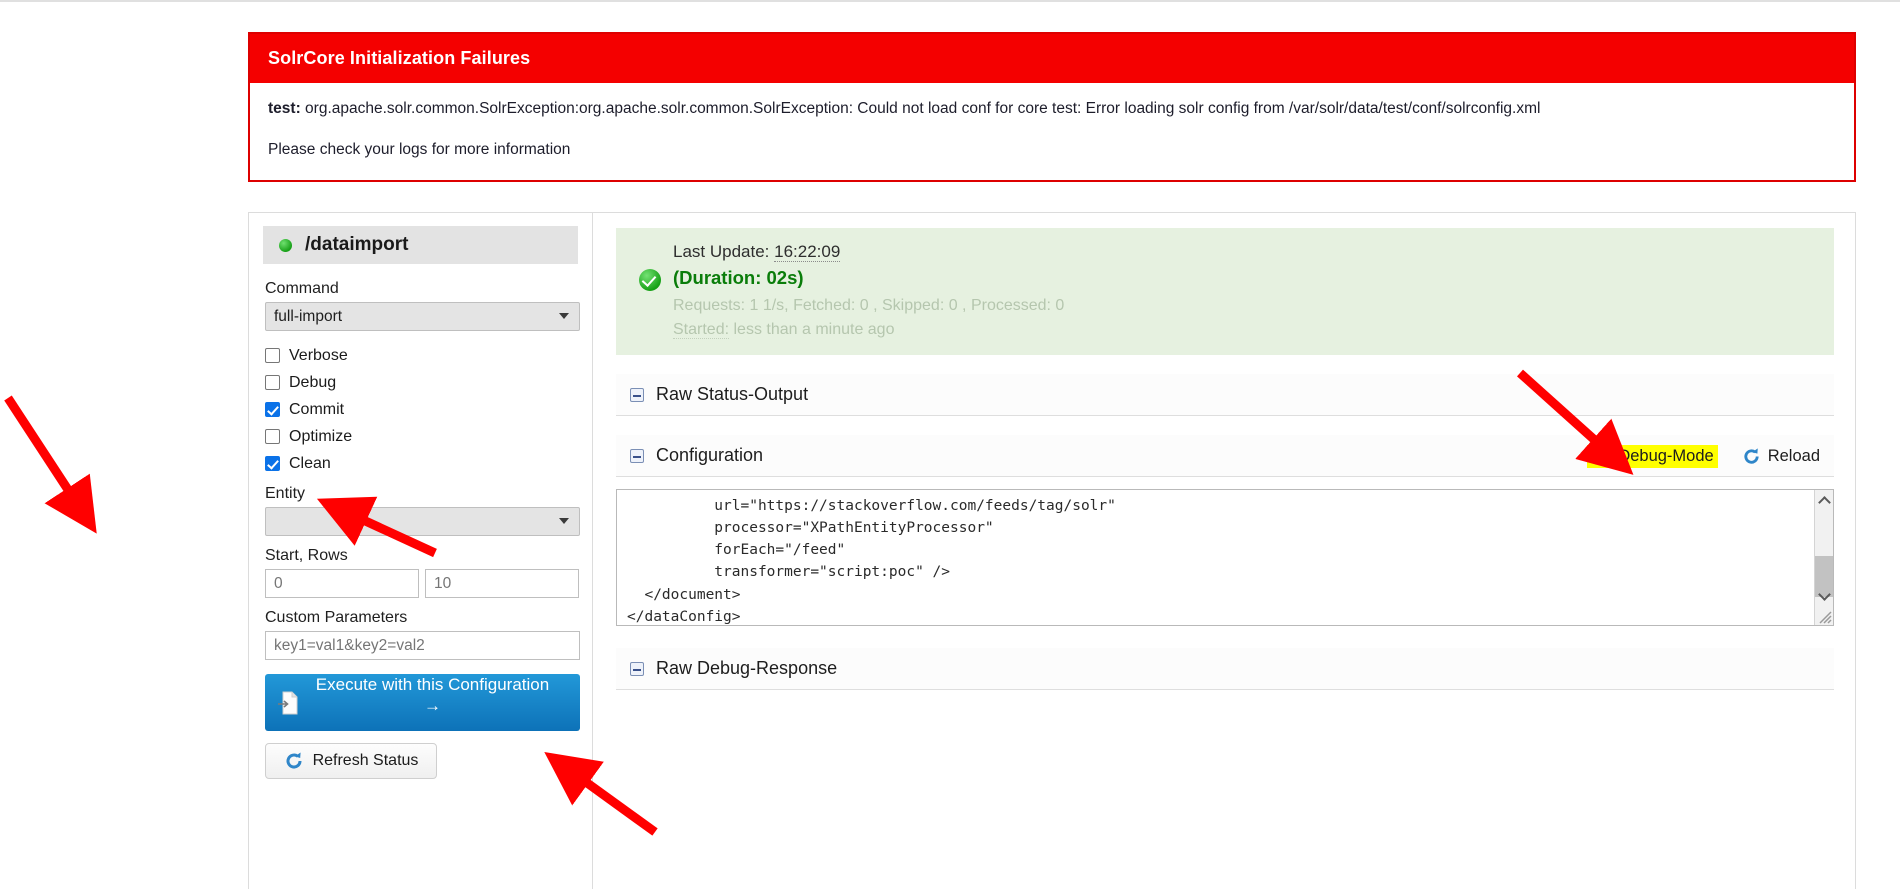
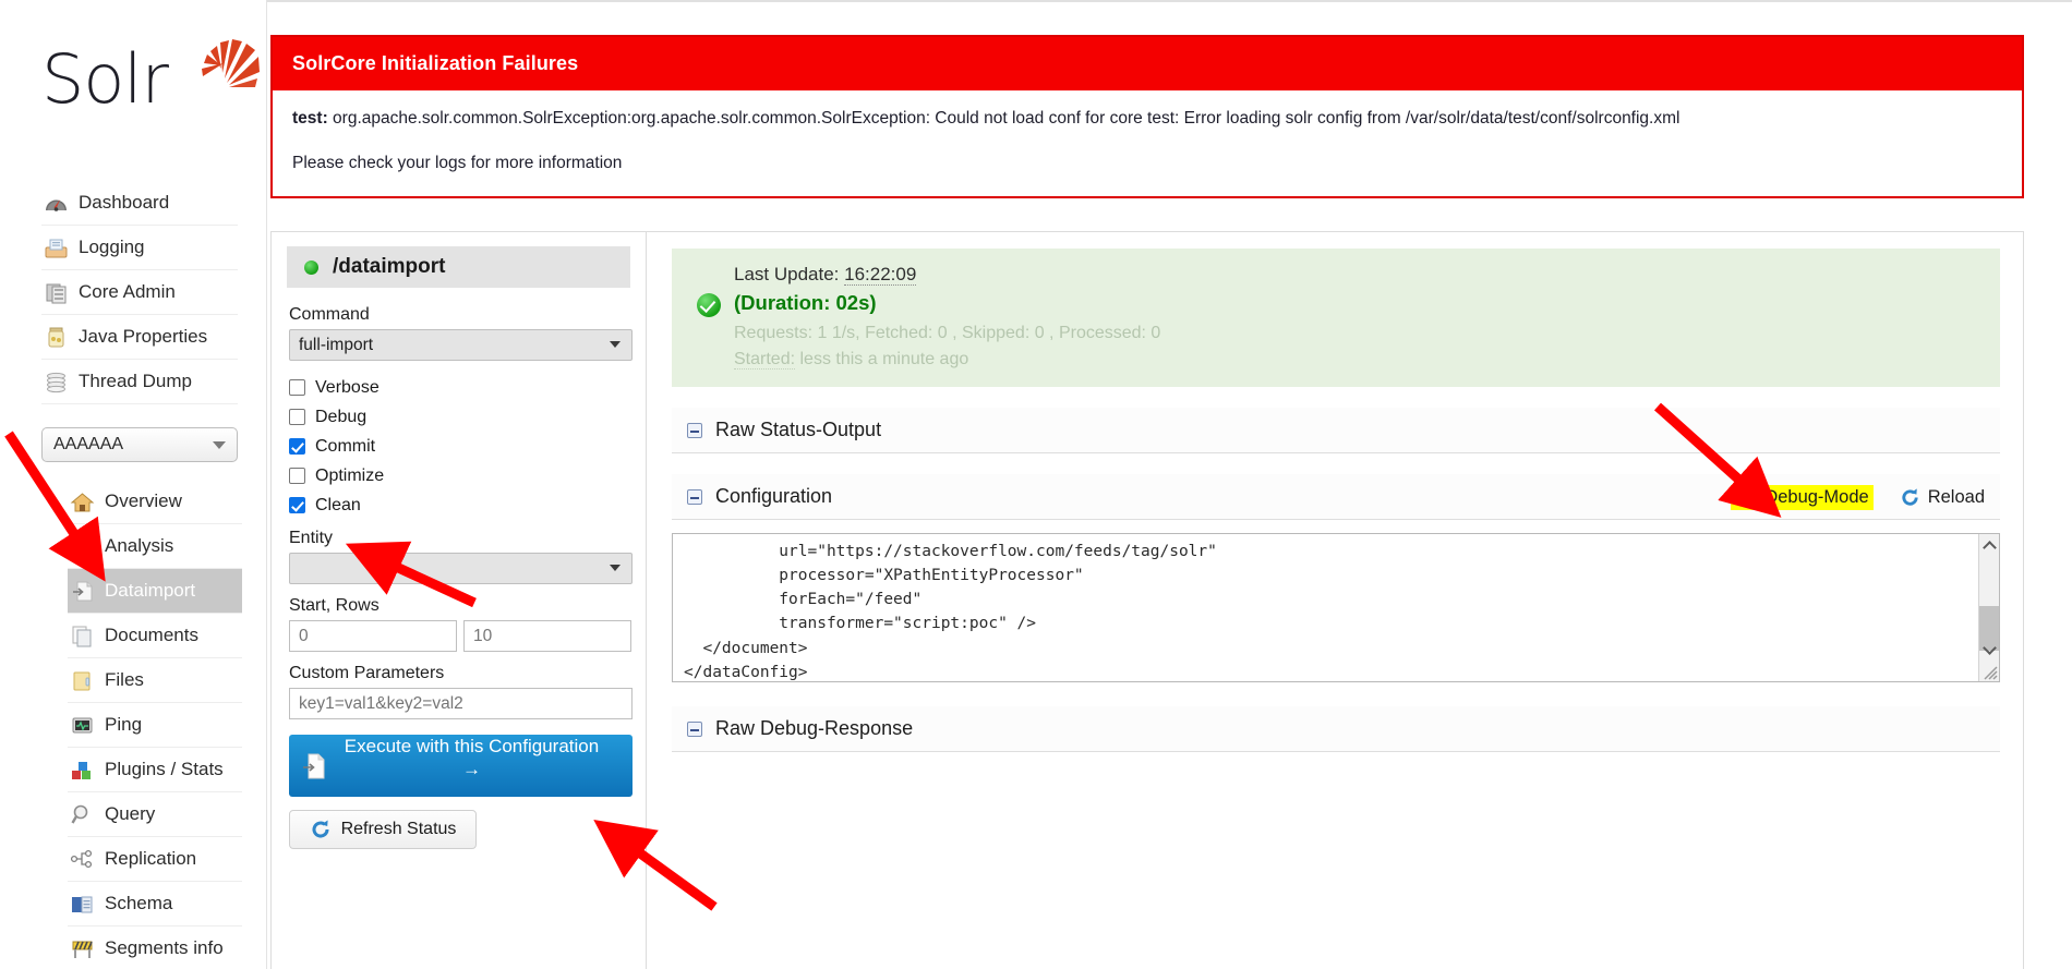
+ Solr
+ Dashboard
+ Logging
+ Core Admin
+ Java Properties
+ Thread Dump
+ AAAAAA
+ Overview
+ Analysis
+ Dataimport
+ Documents
+ Files
+ Ping
+ Plugins / Stats
+ Query
+ Replication
+ Schema
+ Segments info
  SolrCore Initialization Failures
  test: org.apache.solr.common.SolrException:org.apache.solr.common.SolrException: Could not load conf for core test: Error loading solr config from /var/solr/data/test/conf/solrconfig.xml
  Please check your logs for more information
  /dataimport
  Command
  full-import
  Verbose
  Debug
  Commit
  Optimize
  Clean
  Entity
  Start, Rows
  0
  10
  Custom Parameters
  key1=val1&key2=val2
  Execute with this Configuration
  →
  Refresh Status
  Last Update: 16:22:09
  (Duration: 02s)
  Requests: 1 1/s, Fetched: 0 , Skipped: 0 , Processed: 0
- Started: less than a minute ago
+ Started: less this a minute ago
  Raw Status-Output
  Configuration
  Debug-Mode
  Reload
  url="https://stackoverflow.com/feeds/tag/solr"
  processor="XPathEntityProcessor"
  forEach="/feed"
  transformer="script:poc" />
  </document>
  </dataConfig>
  Raw Debug-Response
